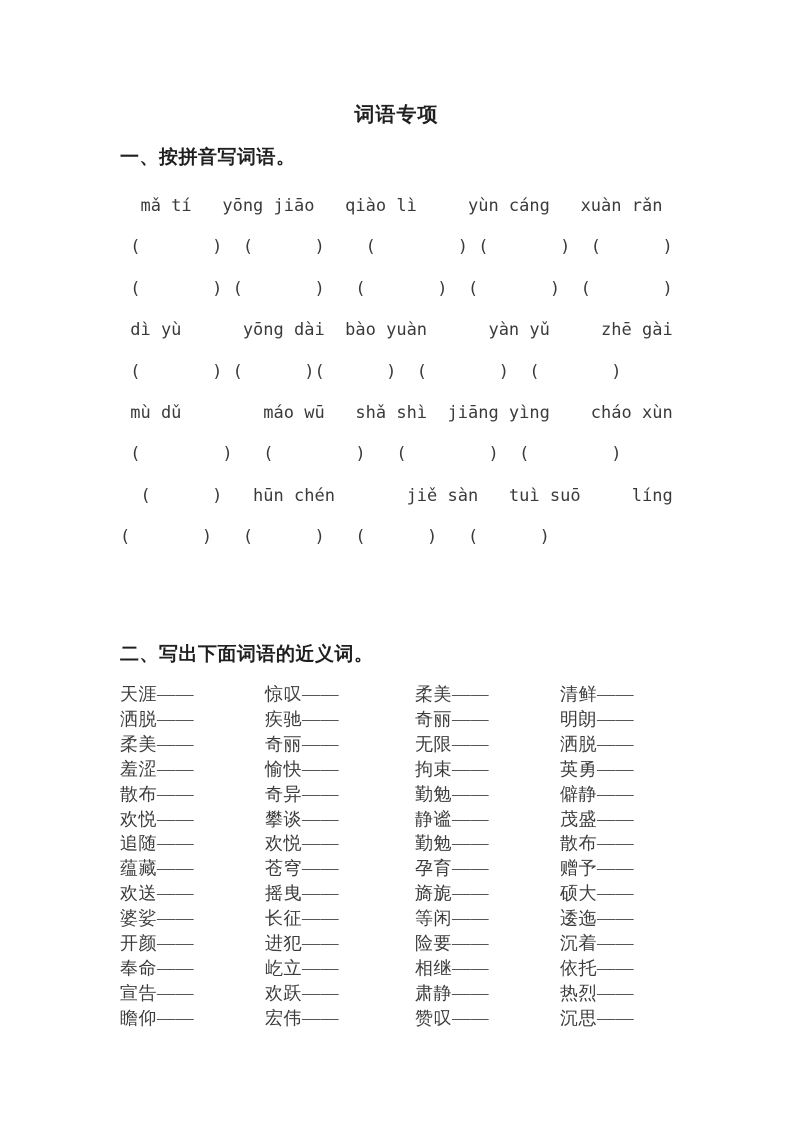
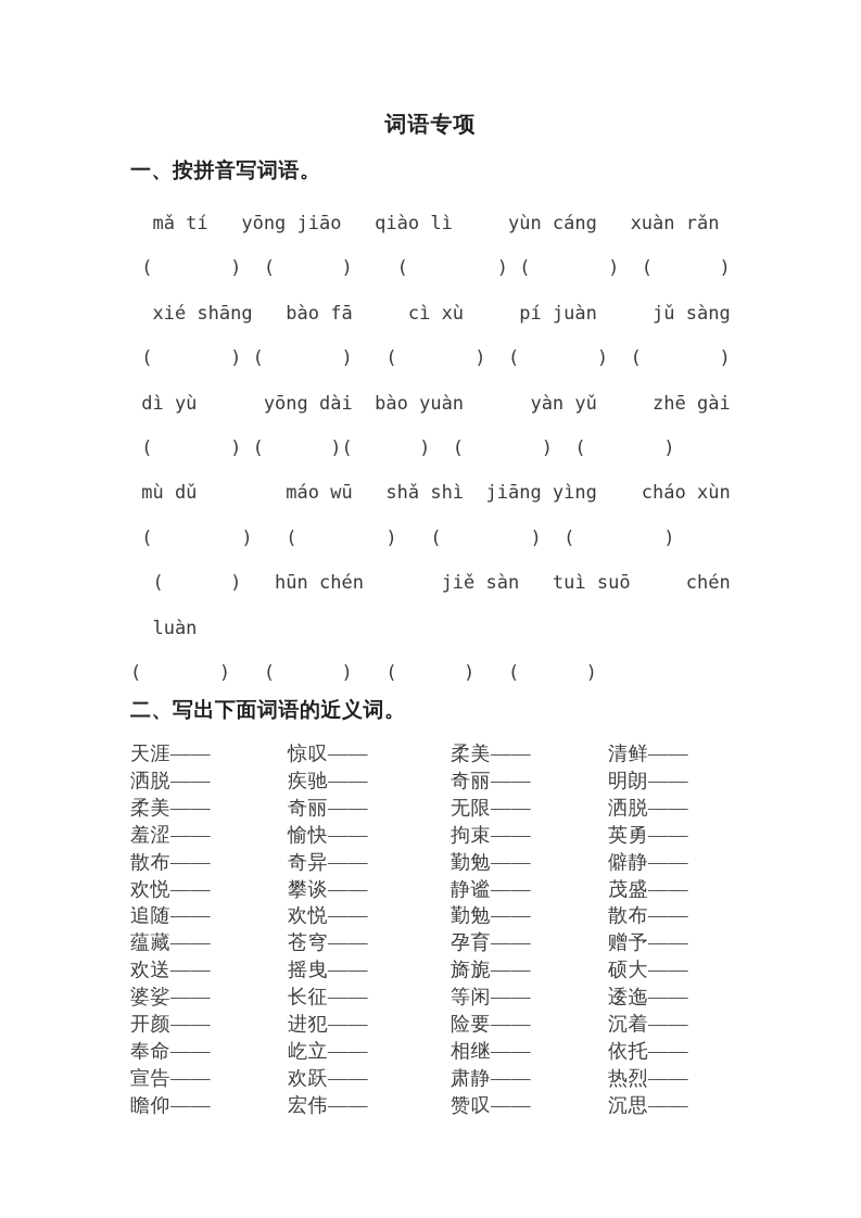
  词语专项
  一、按拼音写词语。
  mǎ tí yōng jiāo qiào lì yùn cáng xuàn rǎn
  ( ) ( ) ( ) ( ) ( )
+ xié shāng bào fā cì xù pí juàn jǔ sàng
  ( ) ( ) ( ) ( ) ( )
  dì yù yōng dài bào yuàn yàn yǔ zhē gài
  ( ) ( )( ) ( ) ( )
  mù dǔ máo wū shǎ shì jiāng yìng cháo xùn
  ( ) ( ) ( ) ( )
- ( ) hūn chén jiě sàn tuì suō líng
+ ( ) hūn chén jiě sàn tuì suō chén
+ luàn
  ( ) ( ) ( ) ( )
  二、写出下面词语的近义词。
  天涯——
  惊叹——
  柔美——
  清鲜——
  洒脱——
  疾驰——
  奇丽——
  明朗——
  柔美——
  奇丽——
  无限——
  洒脱——
  羞涩——
  愉快——
  拘束——
  英勇——
  散布——
  奇异——
  勤勉——
  僻静——
  欢悦——
  攀谈——
  静谧——
  茂盛——
  追随——
  欢悦——
  勤勉——
  散布——
  蕴藏——
  苍穹——
  孕育——
  赠予——
  欢送——
  摇曳——
  旖旎——
  硕大——
  婆娑——
  长征——
  等闲——
  逶迤——
  开颜——
  进犯——
  险要——
  沉着——
  奉命——
  屹立——
  相继——
  依托——
  宣告——
  欢跃——
  肃静——
  热烈——
  瞻仰——
  宏伟——
  赞叹——
  沉思——
